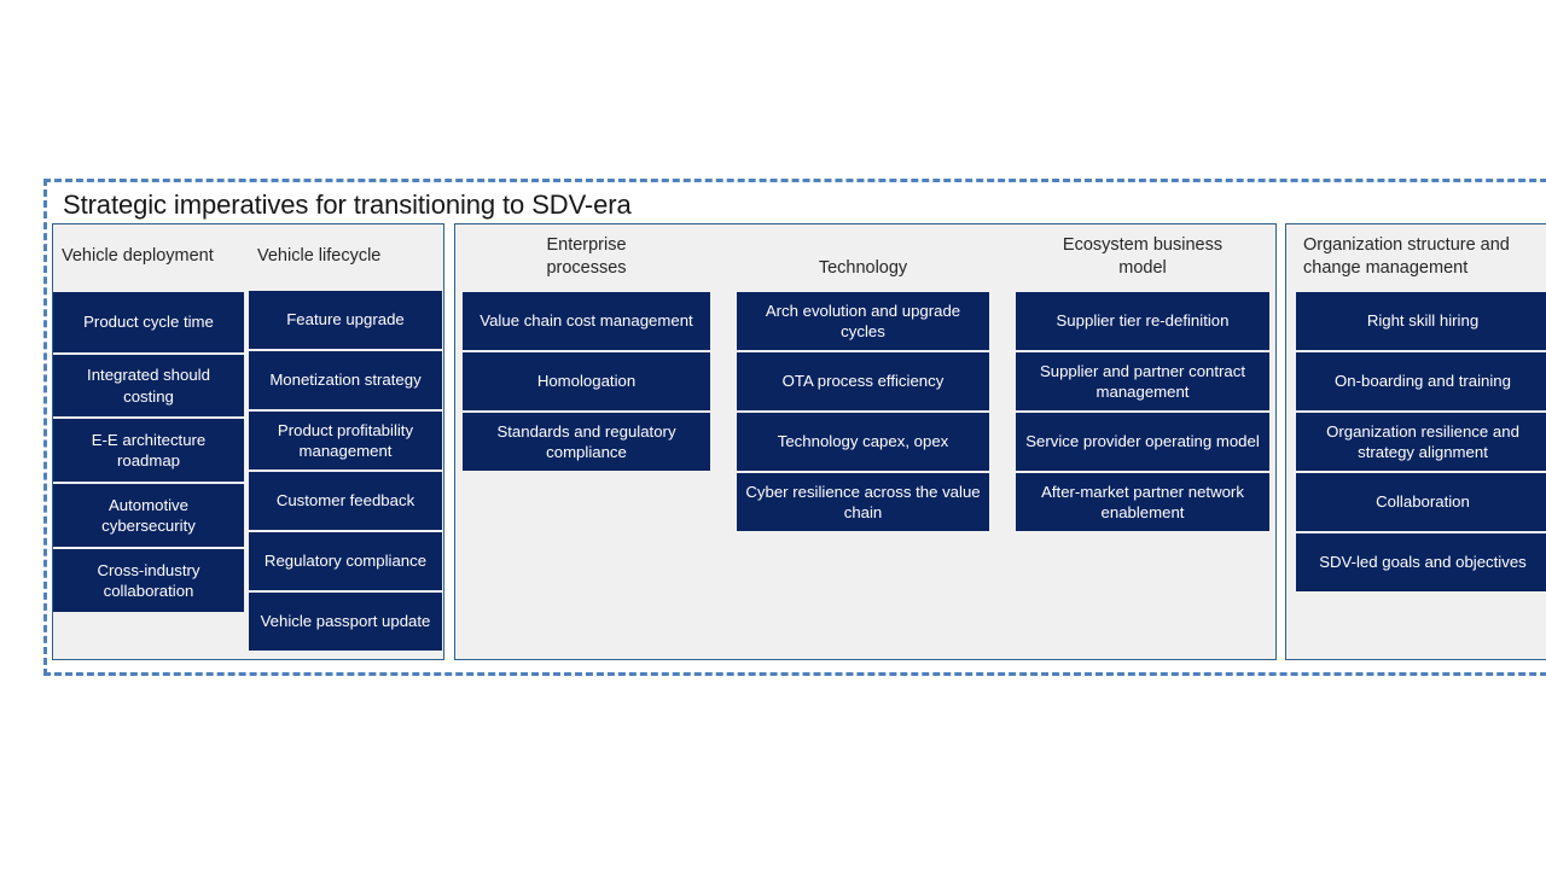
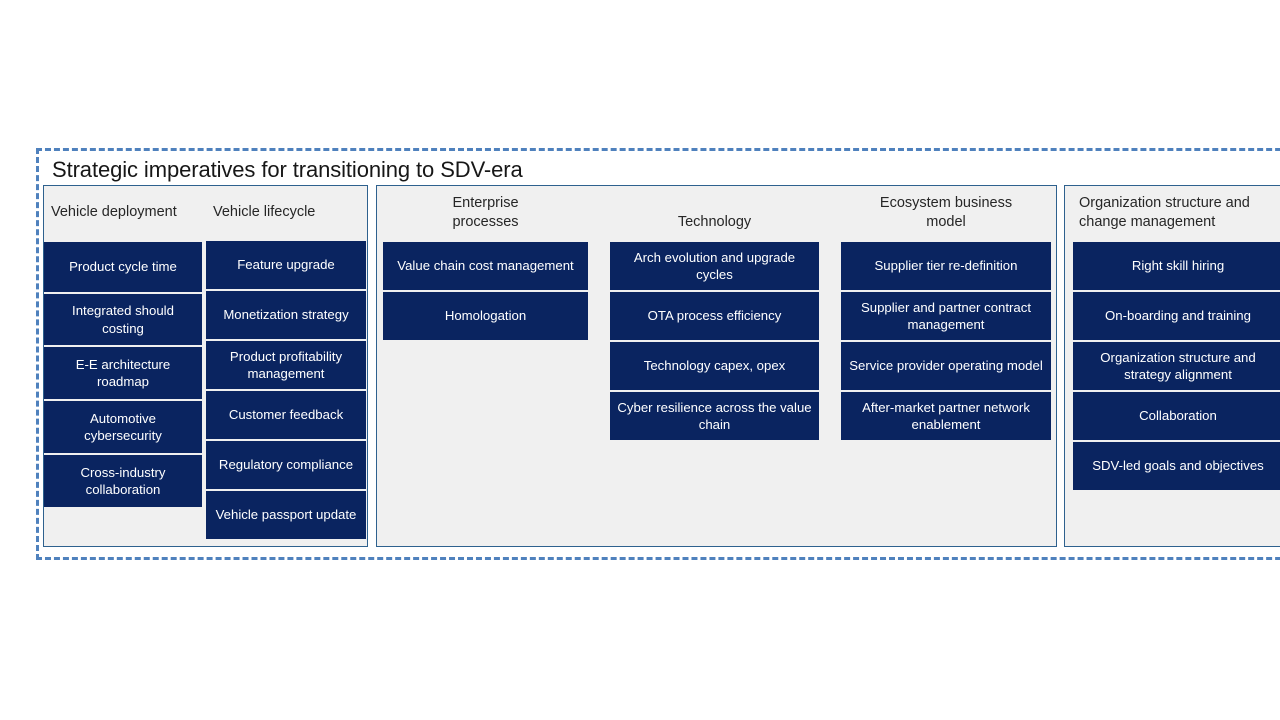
  Strategic imperatives for transitioning to SDV-era
  Vehicle deployment
  Product cycle time
  Integrated should costing
  E-E architecture roadmap
  Automotive cybersecurity
  Cross-industry collaboration
  Vehicle lifecycle
  Feature upgrade
  Monetization strategy
  Product profitability management
  Customer feedback
  Regulatory compliance
  Vehicle passport update
  Enterprise processes
  Value chain cost management
  Homologation
- Standards and regulatory compliance
  Technology
  Arch evolution and upgrade cycles
  OTA process efficiency
  Technology capex, opex
  Cyber resilience across the value chain
  Ecosystem business model
  Supplier tier re-definition
  Supplier and partner contract management
  Service provider operating model
  After-market partner network enablement
  Organization structure and change management
  Right skill hiring
  On-boarding and training
- Organization resilience and strategy alignment
+ Organization structure and strategy alignment
  Collaboration
  SDV-led goals and objectives
